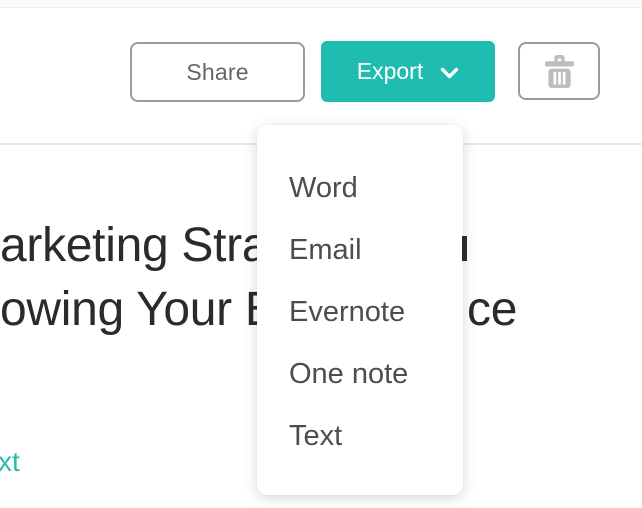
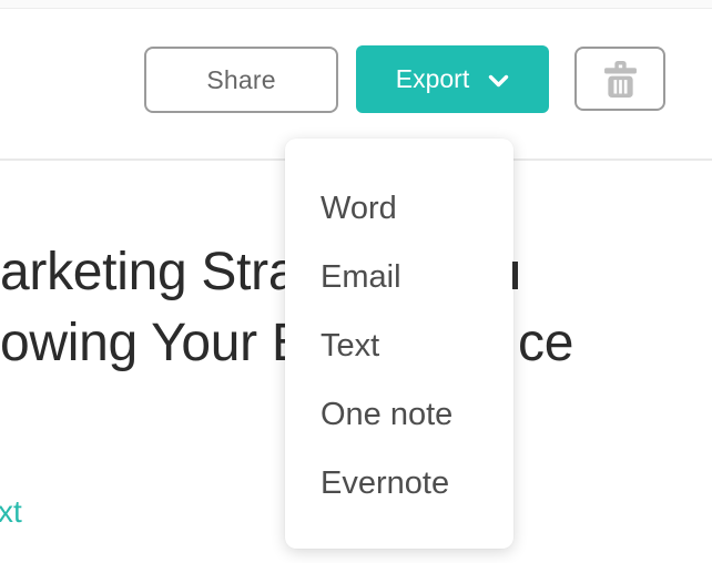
  arketing Stra
  owing Your
  ce
  Share
  Export
  Word
  Email
- Evernote
+ Text
  One note
- Text
+ Evernote
  xt
